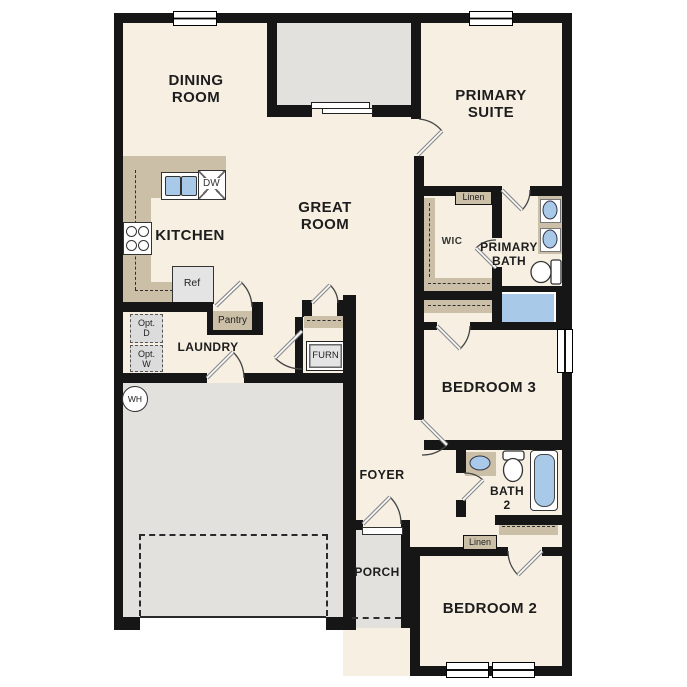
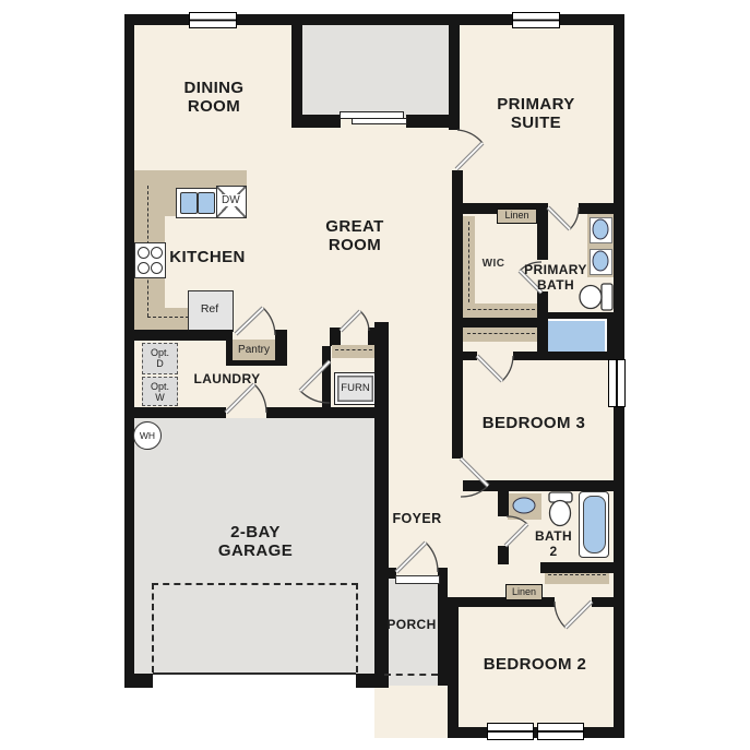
  DW
  Ref
  Pantry
  FURN
  Opt.
  D
  Opt.
  W
  Linen
  Linen
  WH
  DINING
  ROOM
  PRIMARY
  SUITE
  GREAT
  ROOM
  KITCHEN
  WIC
  PRIMARY
  BATH
  LAUNDRY
+ 2-BAY
+ GARAGE
  FOYER
  BEDROOM 3
  BATH
  2
  PORCH
  BEDROOM 2
